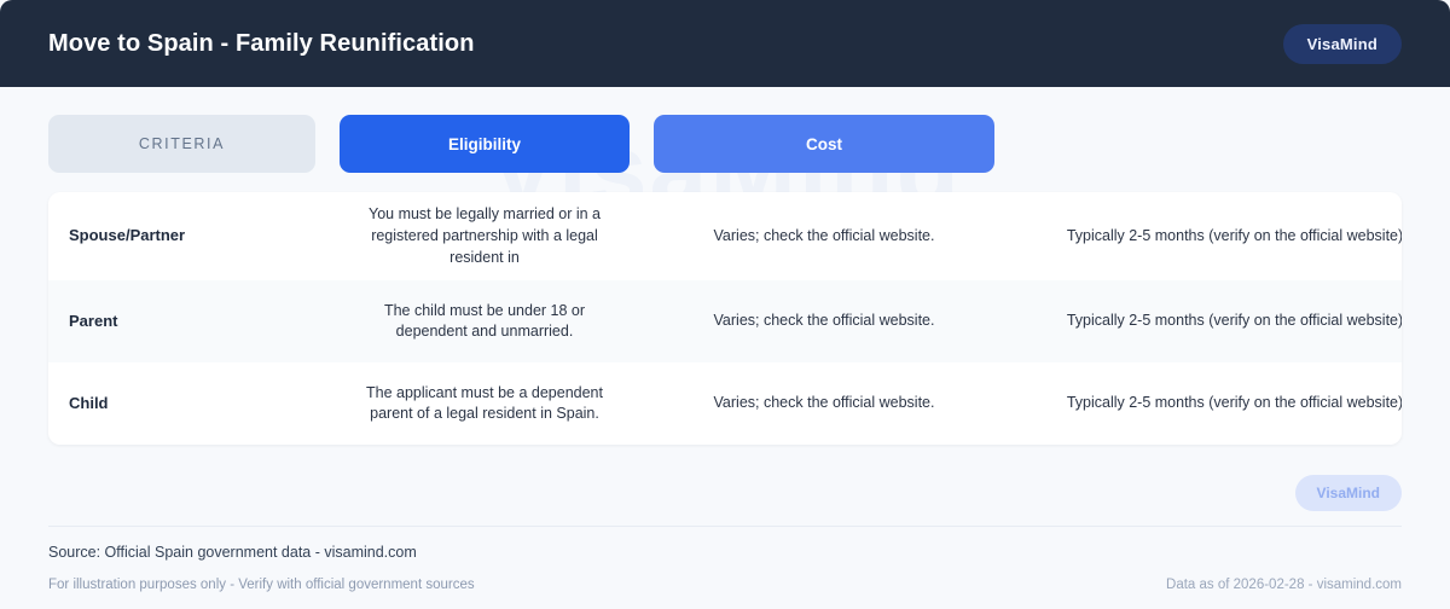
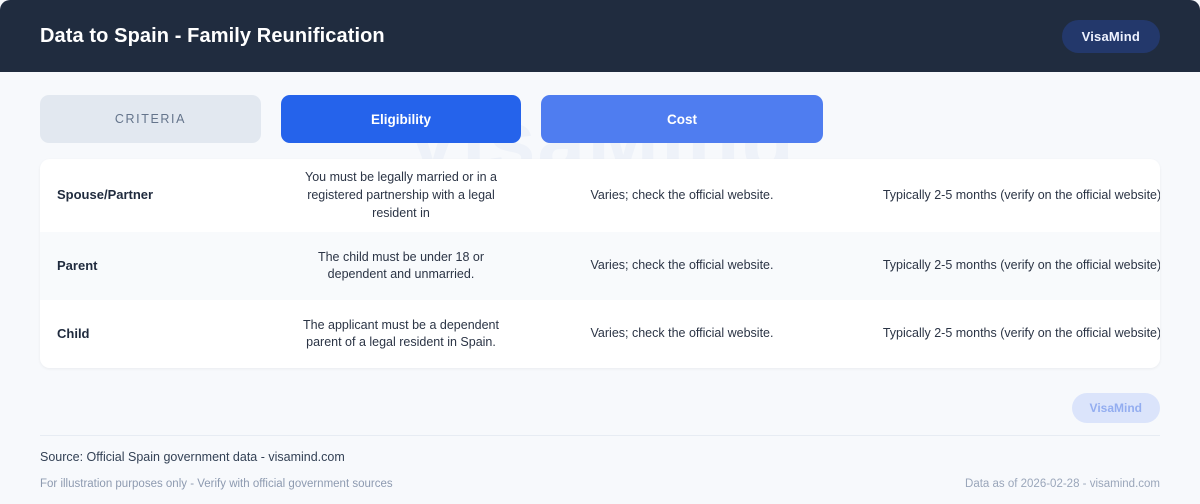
- Move to Spain - Family Reunification
+ Data to Spain - Family Reunification
  VisaMind
  CRITERIA
  Eligibility
  Cost
  Spouse/Partner
  You must be legally married or in a registered partnership with a legal resident in
  Varies; check the official website.
  Typically 2-5 months (verify on the official website)
  Parent
  The child must be under 18 or dependent and unmarried.
  Varies; check the official website.
  Typically 2-5 months (verify on the official website)
  Child
  The applicant must be a dependent parent of a legal resident in Spain.
  Varies; check the official website.
  Typically 2-5 months (verify on the official website)
  VisaMind
  Source: Official Spain government data - visamind.com
  For illustration purposes only - Verify with official government sources
  Data as of 2026-02-28 - visamind.com
